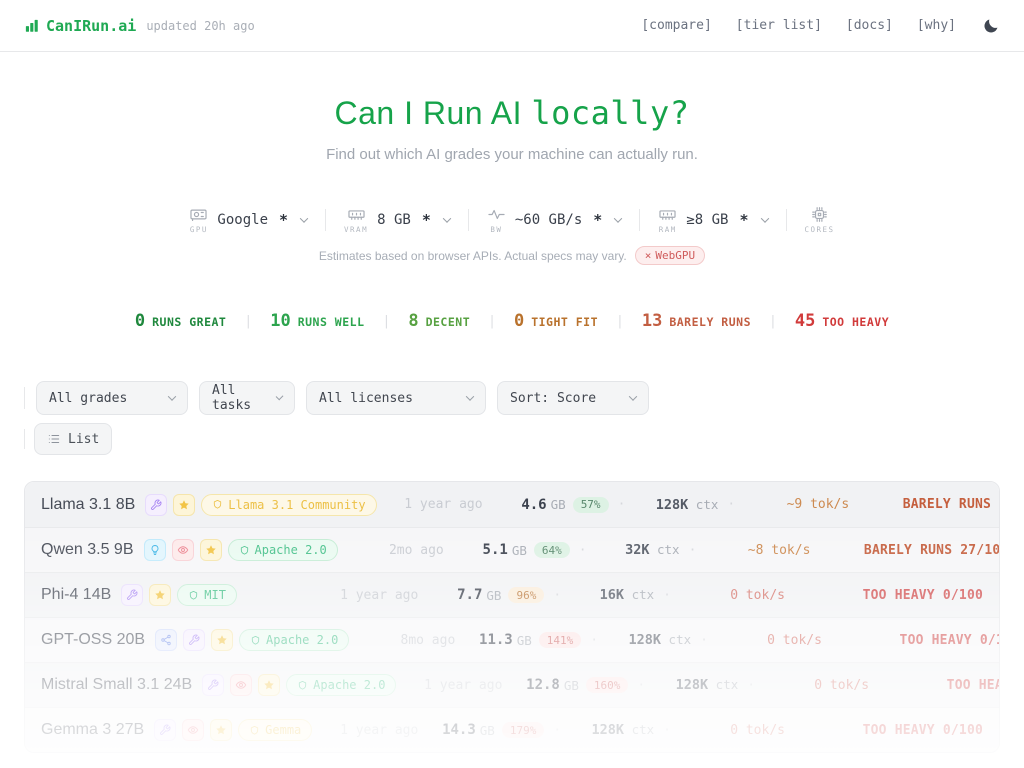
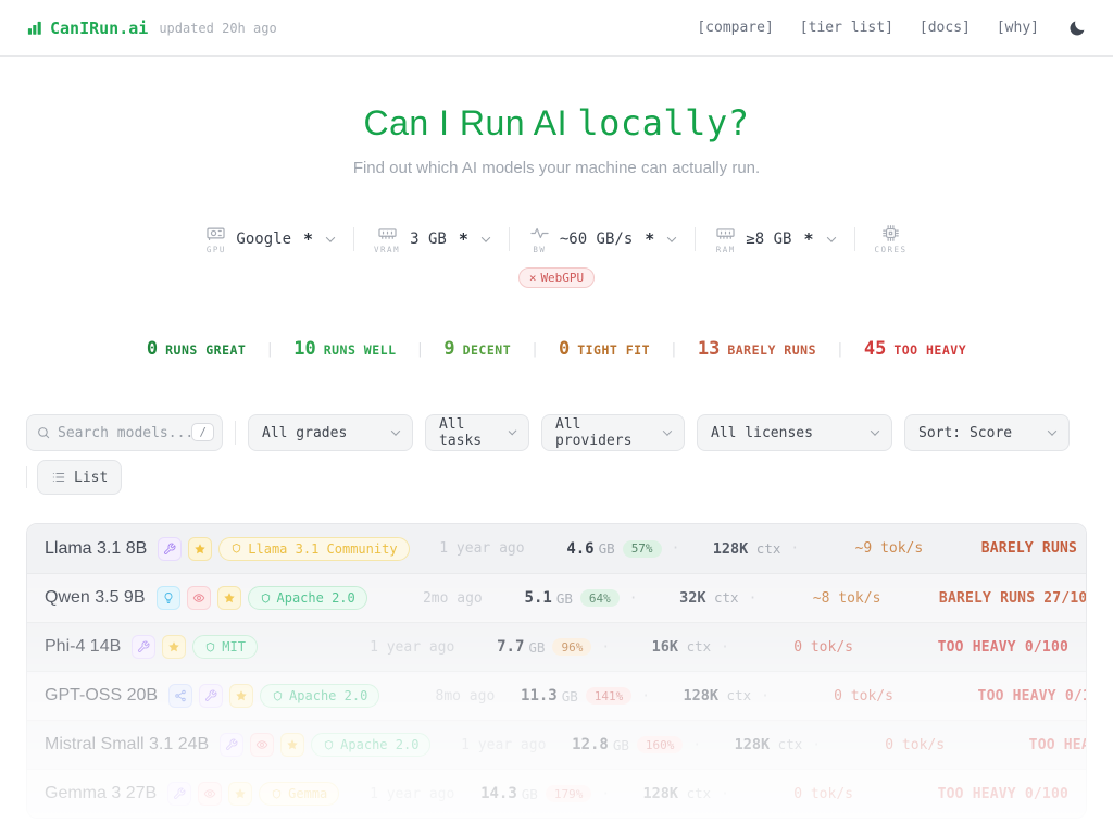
  CanIRun.ai
  updated 20h ago
  [compare]
  [tier list]
  [docs]
  [why]
  Can I Run AI locally?
- Find out which AI grades your machine can actually run.
+ Find out which AI models your machine can actually run.
  GPU
  Google
  *
  VRAM
- 8 GB
+ 3 GB
  *
  BW
  ~60 GB/s
  *
  RAM
  ≥8 GB
  *
  CORES
- Estimates based on browser APIs. Actual specs may vary.
  ×
  WebGPU
  0
  RUNS GREAT
  |
  10
  RUNS WELL
  |
- 8
+ 9
  DECENT
  0
  TIGHT FIT
  13
  BARELY RUNS
  45
  TOO HEAVY
+ Search models...
+ /
  All grades
  All tasks
+ All providers
  All licenses
  Sort: Score
  List
